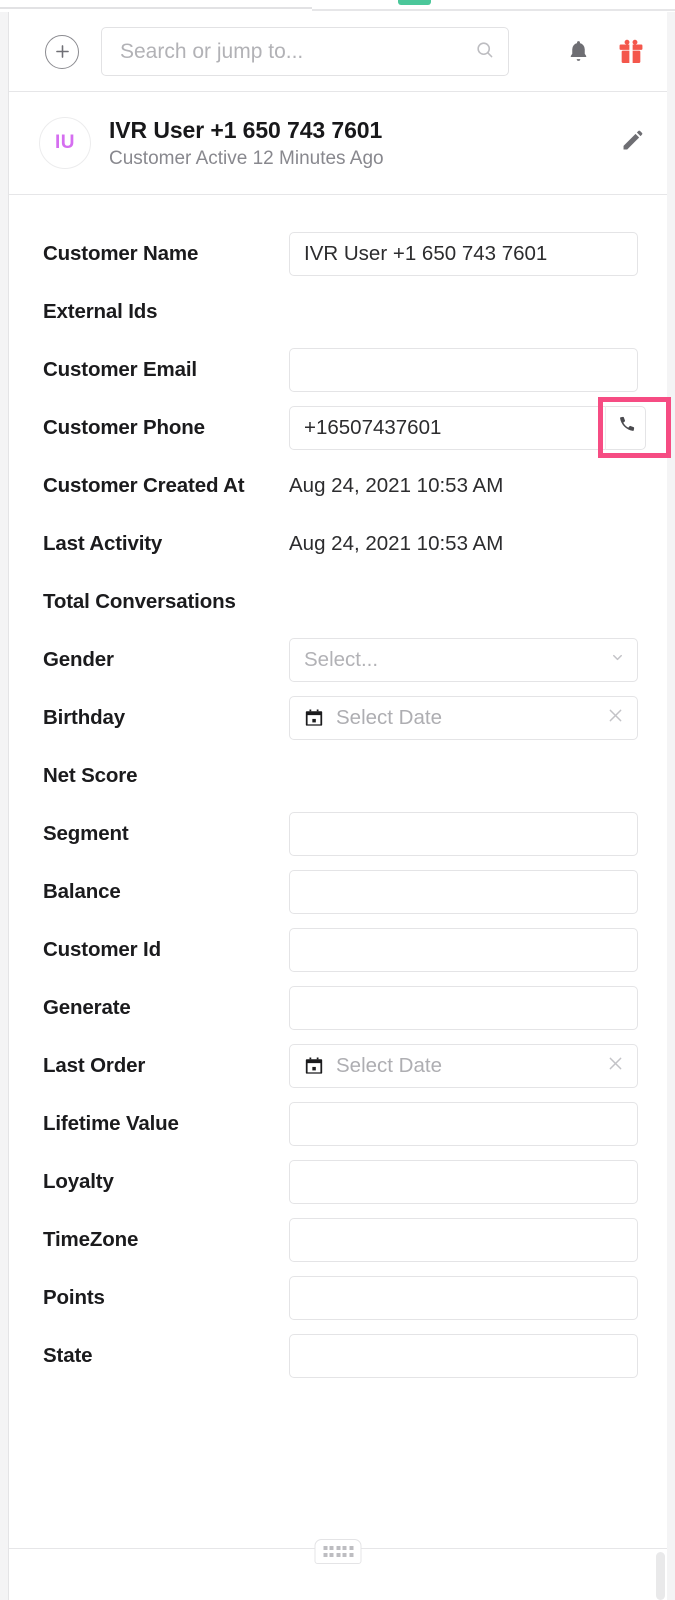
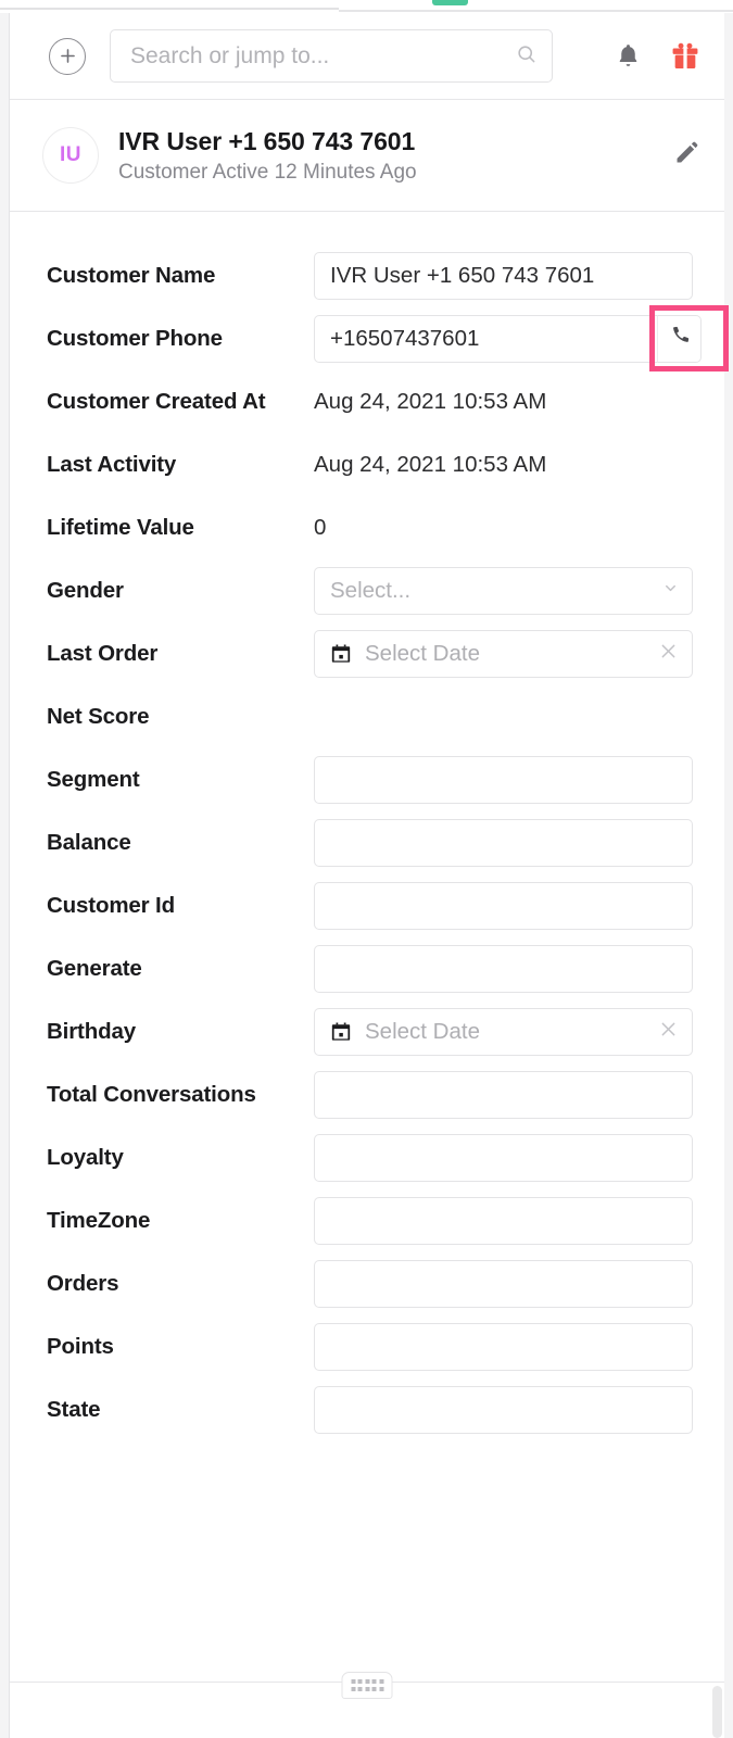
  Search or jump to...
  IU
  IVR User +1 650 743 7601
  Customer Active 12 Minutes Ago
  Customer Name
  IVR User +1 650 743 7601
- External Ids
- Customer Email
  Customer Phone
  +16507437601
  Customer Created At
  Aug 24, 2021 10:53 AM
  Last Activity
  Aug 24, 2021 10:53 AM
- Total Conversations
+ Lifetime Value
+ 0
  Gender
  Select...
- Birthday
+ Last Order
  Select Date
  Net Score
  Segment
  Balance
  Customer Id
  Generate
- Last Order
+ Birthday
  Select Date
- Lifetime Value
+ Total Conversations
  Loyalty
  TimeZone
+ Orders
  Points
  State
